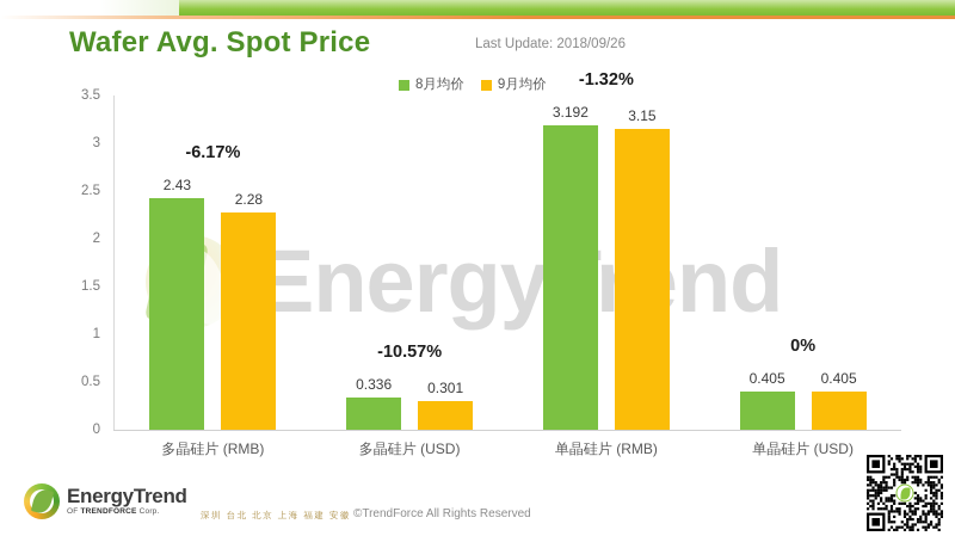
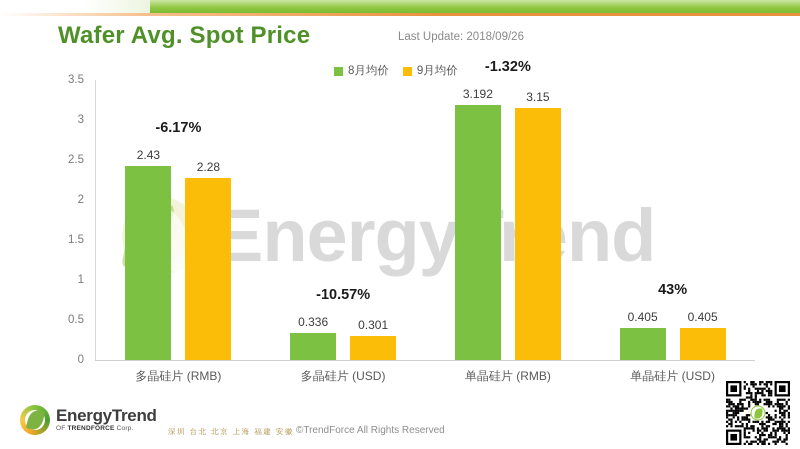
  Wafer Avg. Spot Price
  Last Update: 2018/09/26
  8月均价
  9月均价
  Energyrnd
  0
  0.5
  1
  1.5
  2
  2.5
  3
  3.5
  -6.17%
  2.43
  2.28
  -10.57%
  0.336
  0.301
  -1.32%
  3.192
  3.15
- 0%
+ 43%
  0.405
  0.405
  多晶硅片 (RMB)
  多晶硅片 (USD)
  单晶硅片 (RMB)
  单晶硅片 (USD)
  EnergyTrend
  深圳 台北 北京 上海 福建 安徽
  ©TrendForce All Rights Reserved
